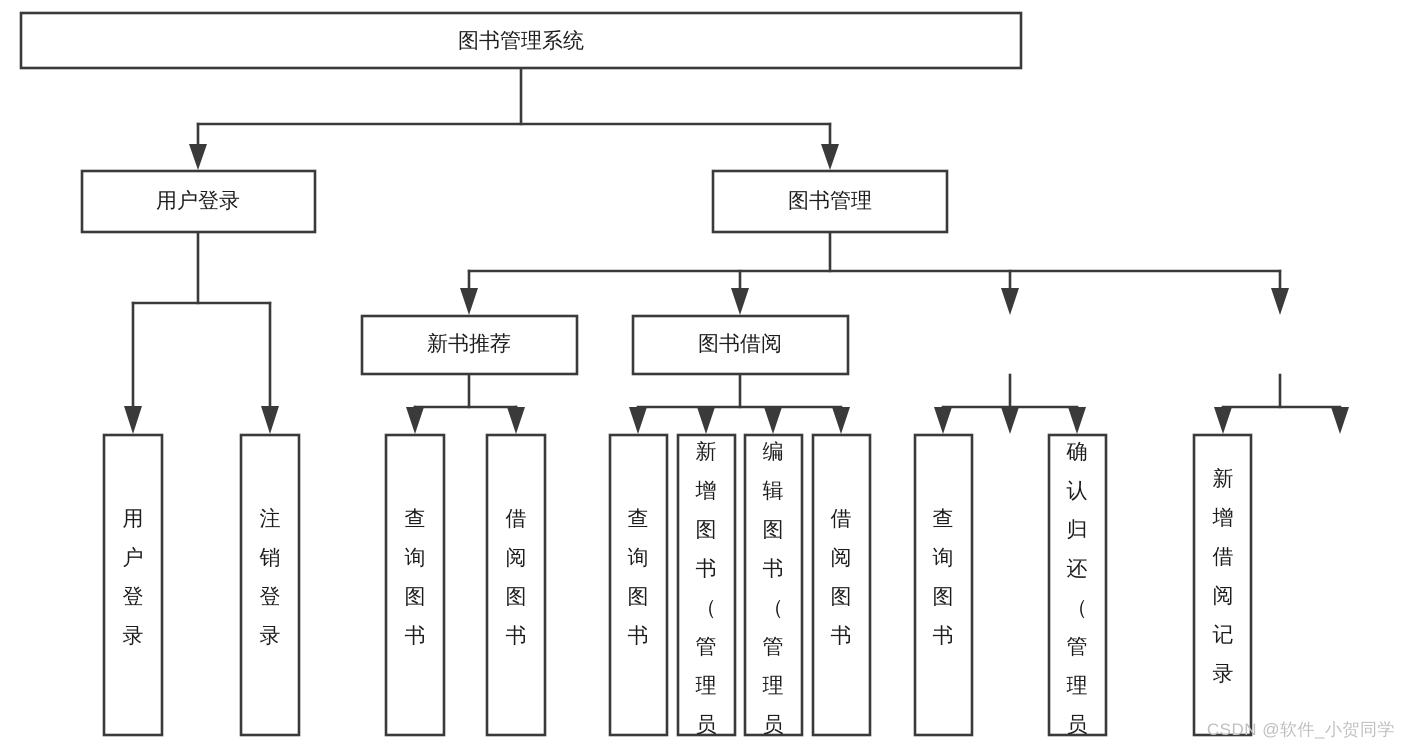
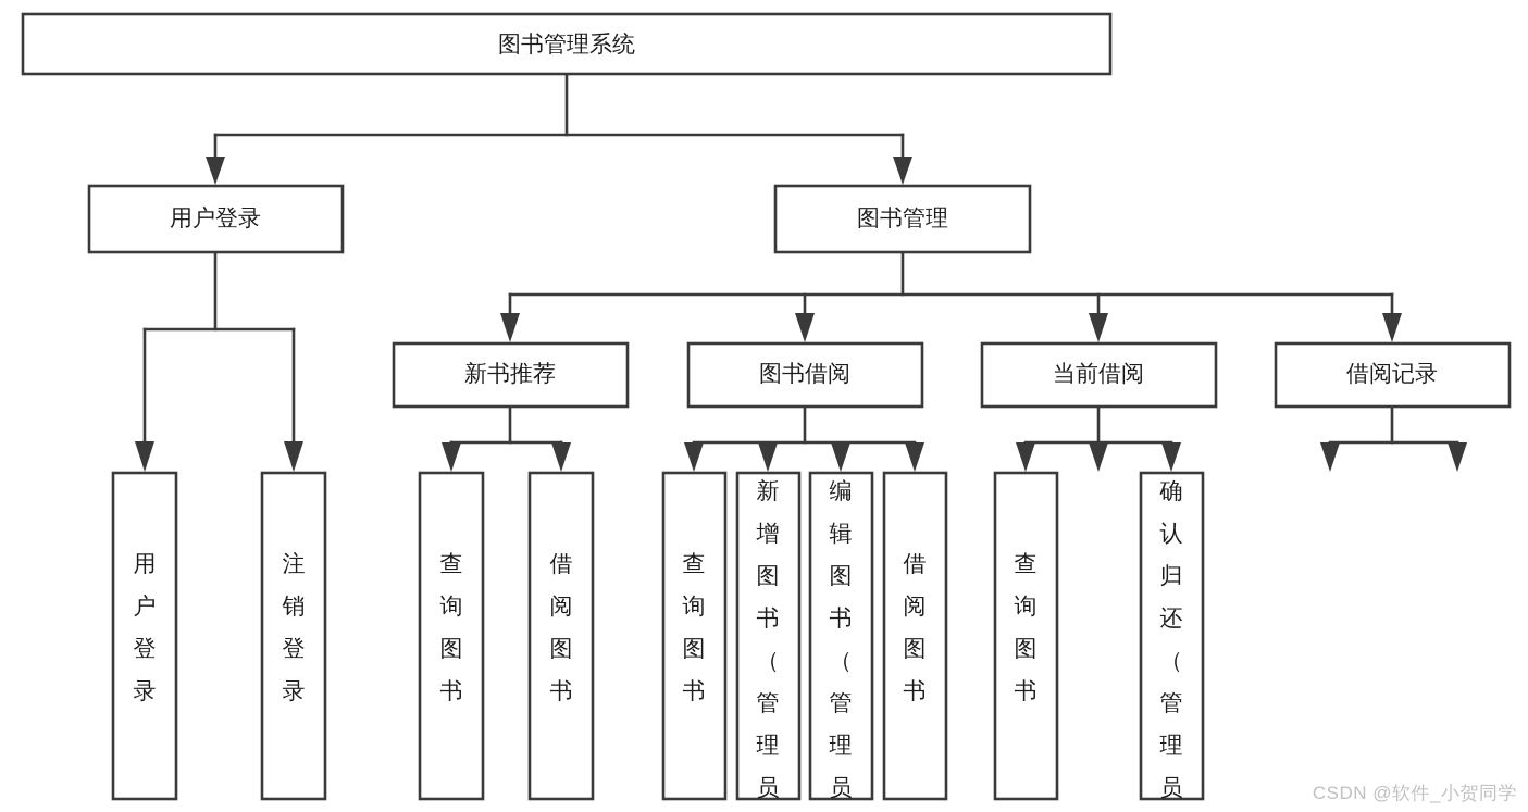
  图书管理系统
  用户登录
  图书管理
  新书推荐
  图书借阅
+ 当前借阅
+ 借阅记录
  用户登录
  注销登录
  查询图书
  借阅图书
  查询图书
  新增图书（管理员
  编辑图书（管理员
  借阅图书
  查询图书
  确认归还（管理员
- 新增借阅记录
  CSDN @软件_小贺同学
